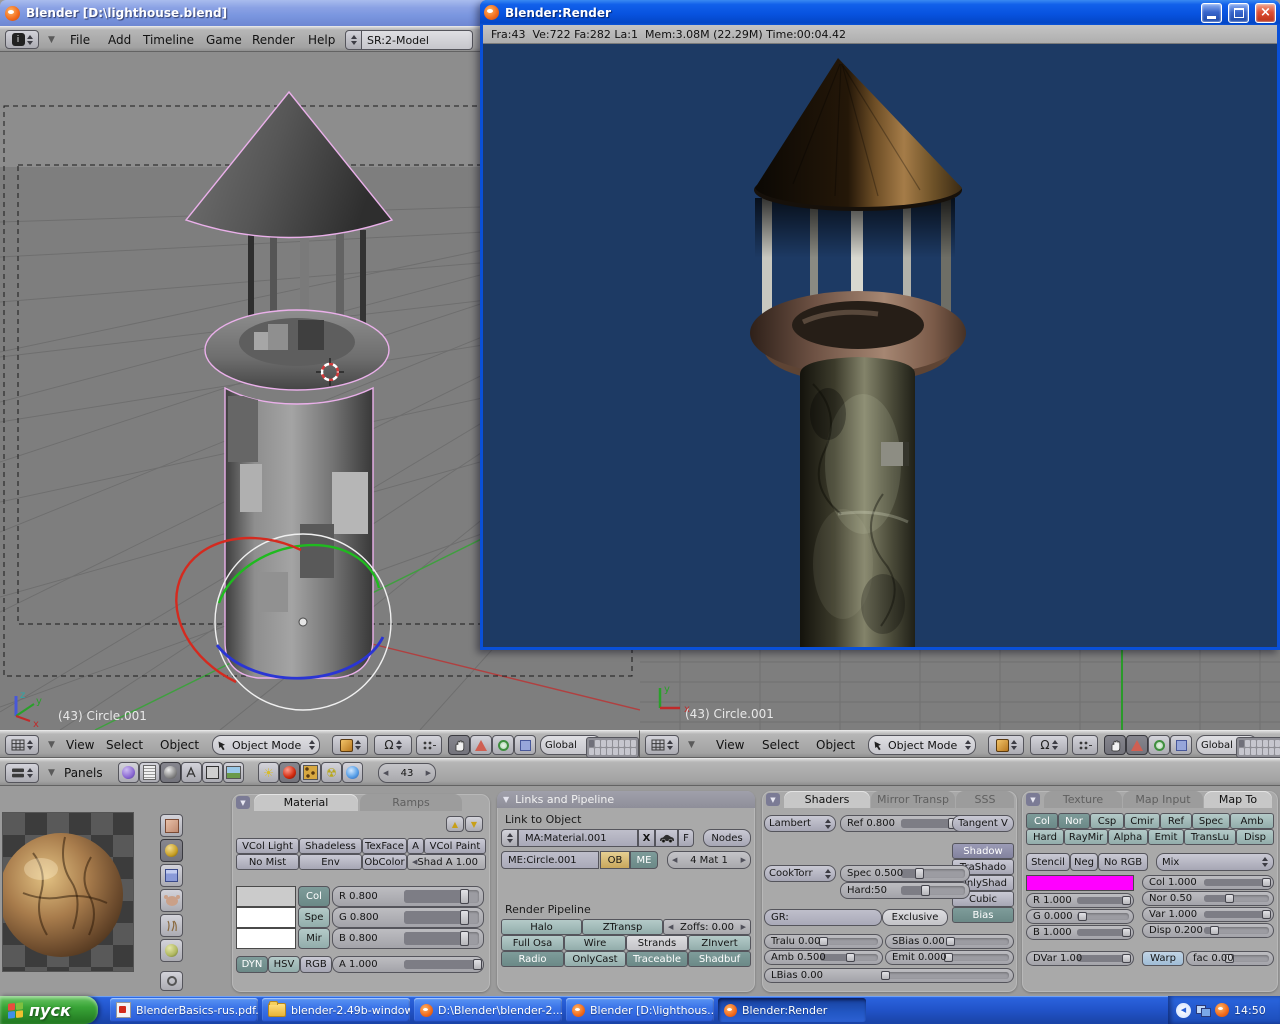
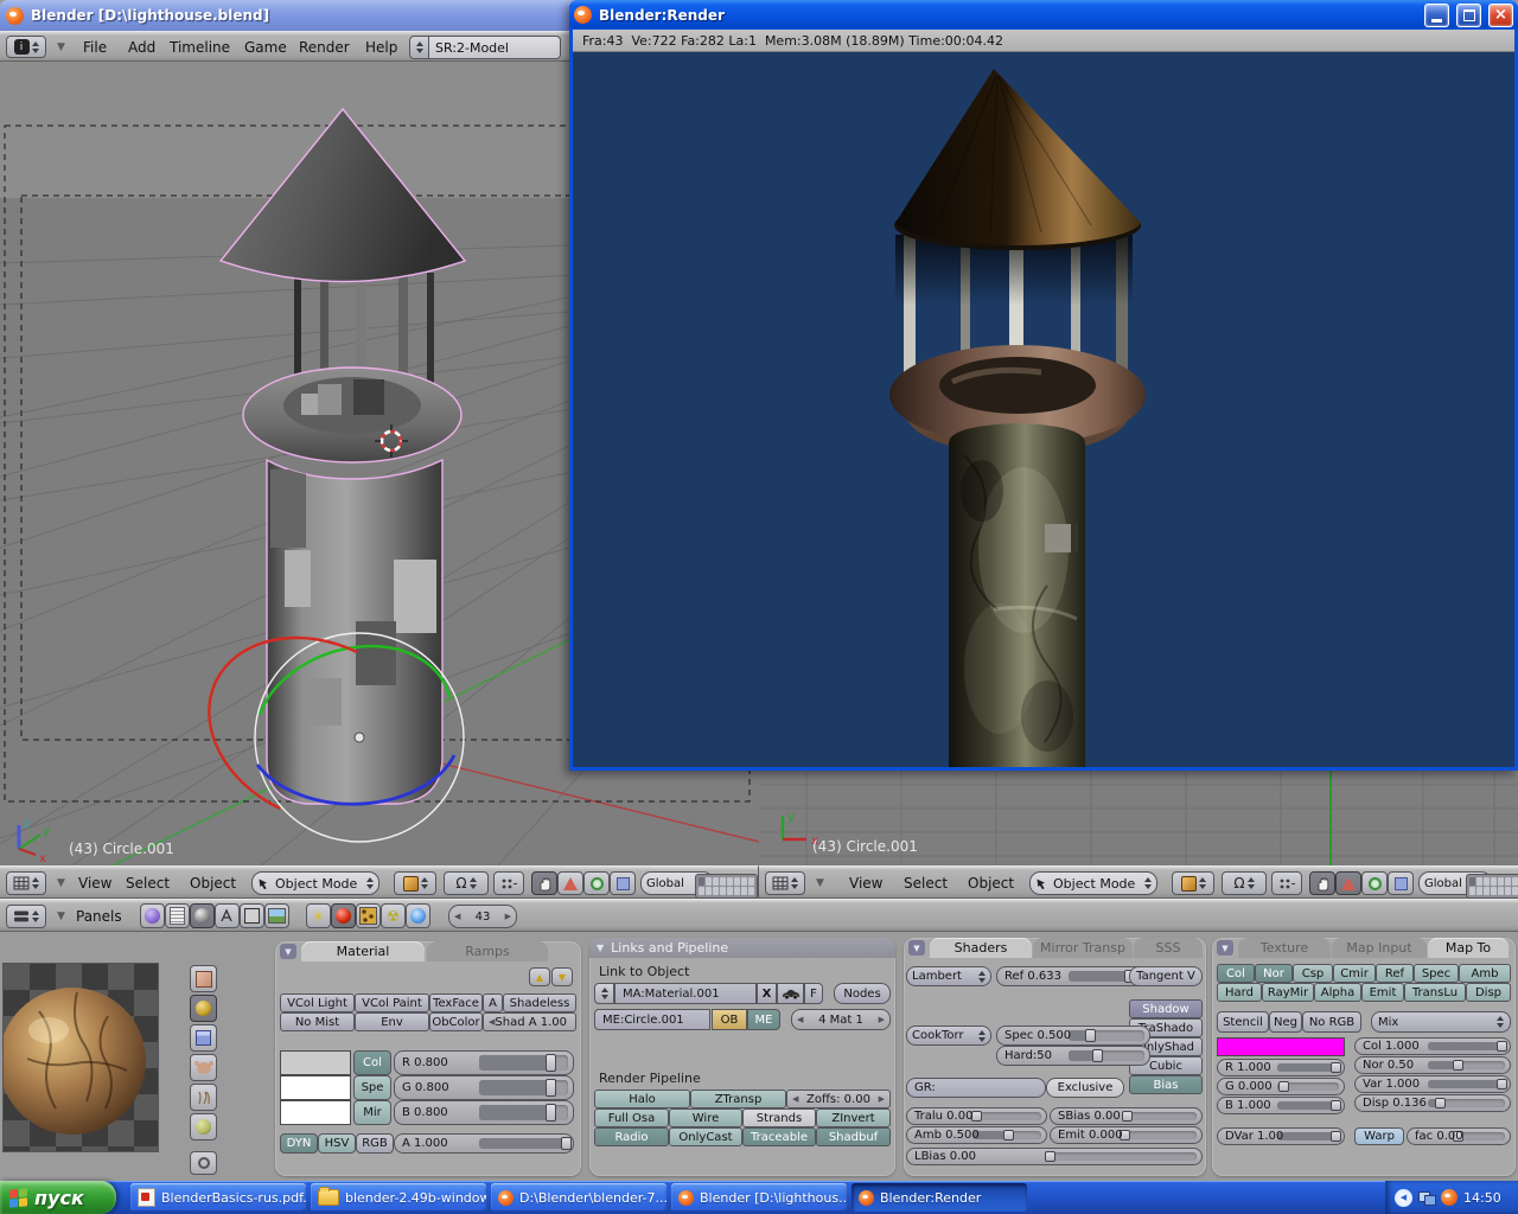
  Blender [D:\lighthouse.blend]
  i
  ▼
  File
  Add
  Timeline
  Game
  Render
  Help
  SR:2-Model
  z
  y
  x
  (43) Circle.001
  y
  x
  (43) Circle.001
  ▼
  View
  Select
  Object
  Object Mode
  Ω
  Global
  ▼
  View
  Select
  Object
  Object Mode
  Ω
  Global
  ▼
  Panels
  ☀
  ☢
  ◀
  43
  ▶
  ▼
  Material
  Ramps
  ▲
  ▼
  VCol Light
- Shadeless
+ VCol Paint
  TexFace
  A
- VCol Paint
+ Shadeless
  No Mist
  Env
  ObColor
  ◀
  Shad A 1.00
  Col
  Spe
  Mir
  R 0.800
  G 0.800
  B 0.800
  DYN
  HSV
  RGB
  A 1.000
  ▼
  Links and Pipeline
  Link to Object
  MA:Material.001
  X
  F
  Nodes
  ME:Circle.001
  OB
  ME
  ◀
  4 Mat 1
  ▶
  Render Pipeline
  Halo
  ZTransp
  ◀
  Zoffs: 0.00
  ▶
  Full Osa
  Wire
  Strands
  ZInvert
  Radio
  OnlyCast
  Traceable
  Shadbuf
  ▼
  Shaders
  Mirror Transp
  SSS
  Lambert
- Ref 0.800
+ Ref 0.633
  Tangent V
  Shadow
  aShado
  nlyShad
  Cubic
  Bias
  CookTorr
  Spec 0.500
  Hard:50
  GR:
  Exclusive
  Tralu 0.00
  SBias 0.00
  Amb 0.500
  Emit 0.000
  LBias 0.00
  ▼
  Texture
  Map Input
  Map To
  Col
  Nor
  Csp
  Cmir
  Ref
  Spec
  Amb
  Hard
  RayMir
  Alpha
  Emit
  TransLu
  Disp
  Stencil
  Neg
  No RGB
  Mix
  R 1.000
  G 0.000
  B 1.000
  DVar 1.00
  Col 1.000
  Nor 0.50
  Var 1.000
- Disp 0.200
+ Disp 0.136
  Warp
  fac 0.00
  Blender:Render
  ×
- Fra:43 Ve:722 Fa:282 La:1 Mem:3.08M (22.29M) Time:00:04.42
+ Fra:43 Ve:722 Fa:282 La:1 Mem:3.08M (18.89M) Time:00:04.42
  пуск
  BlenderBasics-rus.pdf.
  blender-2.49b-window
- D:\Blender\blender-2...
+ D:\Blender\blender-7...
  Blender [D:\lighthous..
  Blender:Render
  ◀
  14:50
